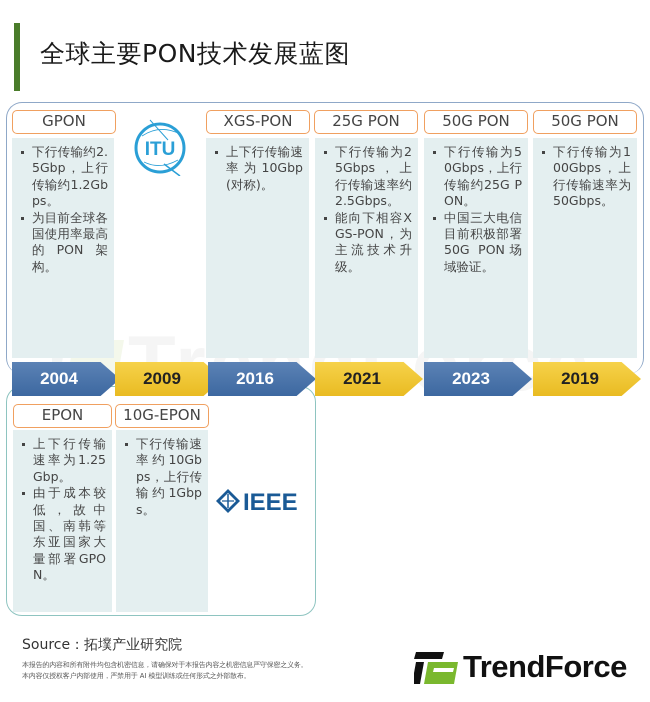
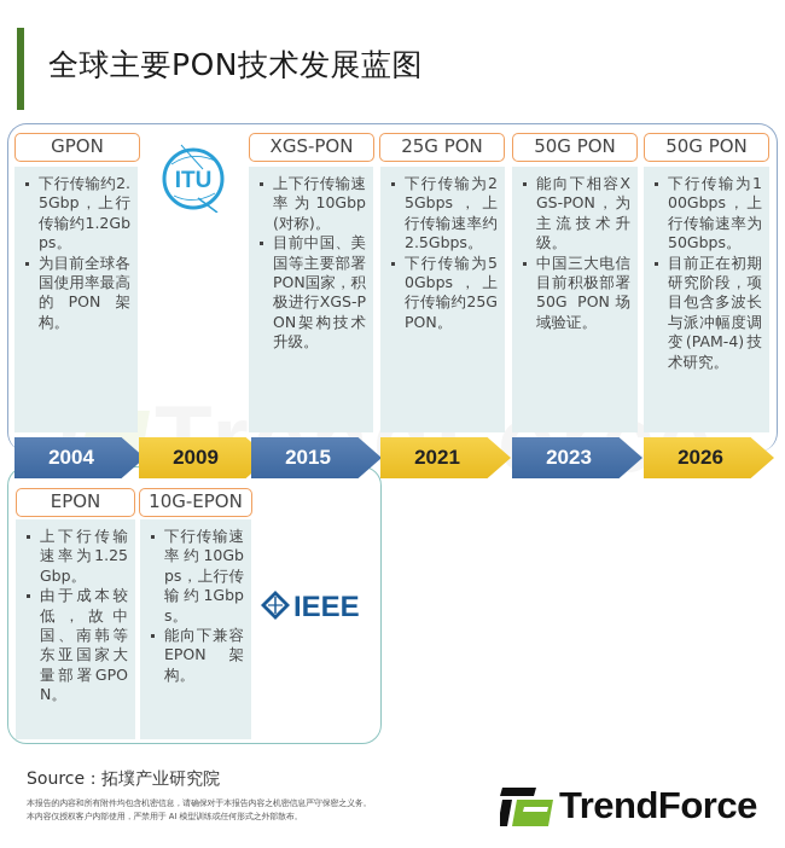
  全球主要PON技术发展蓝图
  ITU
  GPON
  下行传输约2.5Gbp，上行传输约1.2Gbps。
  为目前全球各国使用率最高的PON架构。
  XGS-PON
  上下行传输速率为10Gbp(对称)。
+ 目前中国、美国等主要部署PON国家，积极进行XGS-PON架构技术升级。
  25G PON
  下行传输为25Gbps，上行传输速率约2.5Gbps。
- 能向下相容XGS-PON，为主流技术升级。
+ 下行传输为50Gbps，上行传输约25G PON。
  50G PON
- 下行传输为50Gbps，上行传输约25G PON。
+ 能向下相容XGS-PON，为主流技术升级。
  中国三大电信目前积极部署50G PON场域验证。
  50G PON
  下行传输为100Gbps，上行传输速率为50Gbps。
+ 目前正在初期研究阶段，项目包含多波长与派冲幅度调变(PAM-4)技术研究。
  2004
  2009
- 2016
+ 2015
  2021
  2023
- 2019
+ 2026
  EPON
  上下行传输速率为1.25Gbp。
  由于成本较低，故中国、南韩等东亚国家大量部署GPON。
  10G-EPON
  下行传输速率约10Gbps，上行传输约1Gbps。
+ 能向下兼容EPON架构。
  IEEE
  Source：拓墣产业研究院
  本报告的内容和所有附件均包含机密信息，请确保对于本报告内容之机密信息严守保密之义务。
  本内容仅授权客户内部使用，严禁用于 AI 模型训练或任何形式之外部散布。
  TrendForce
